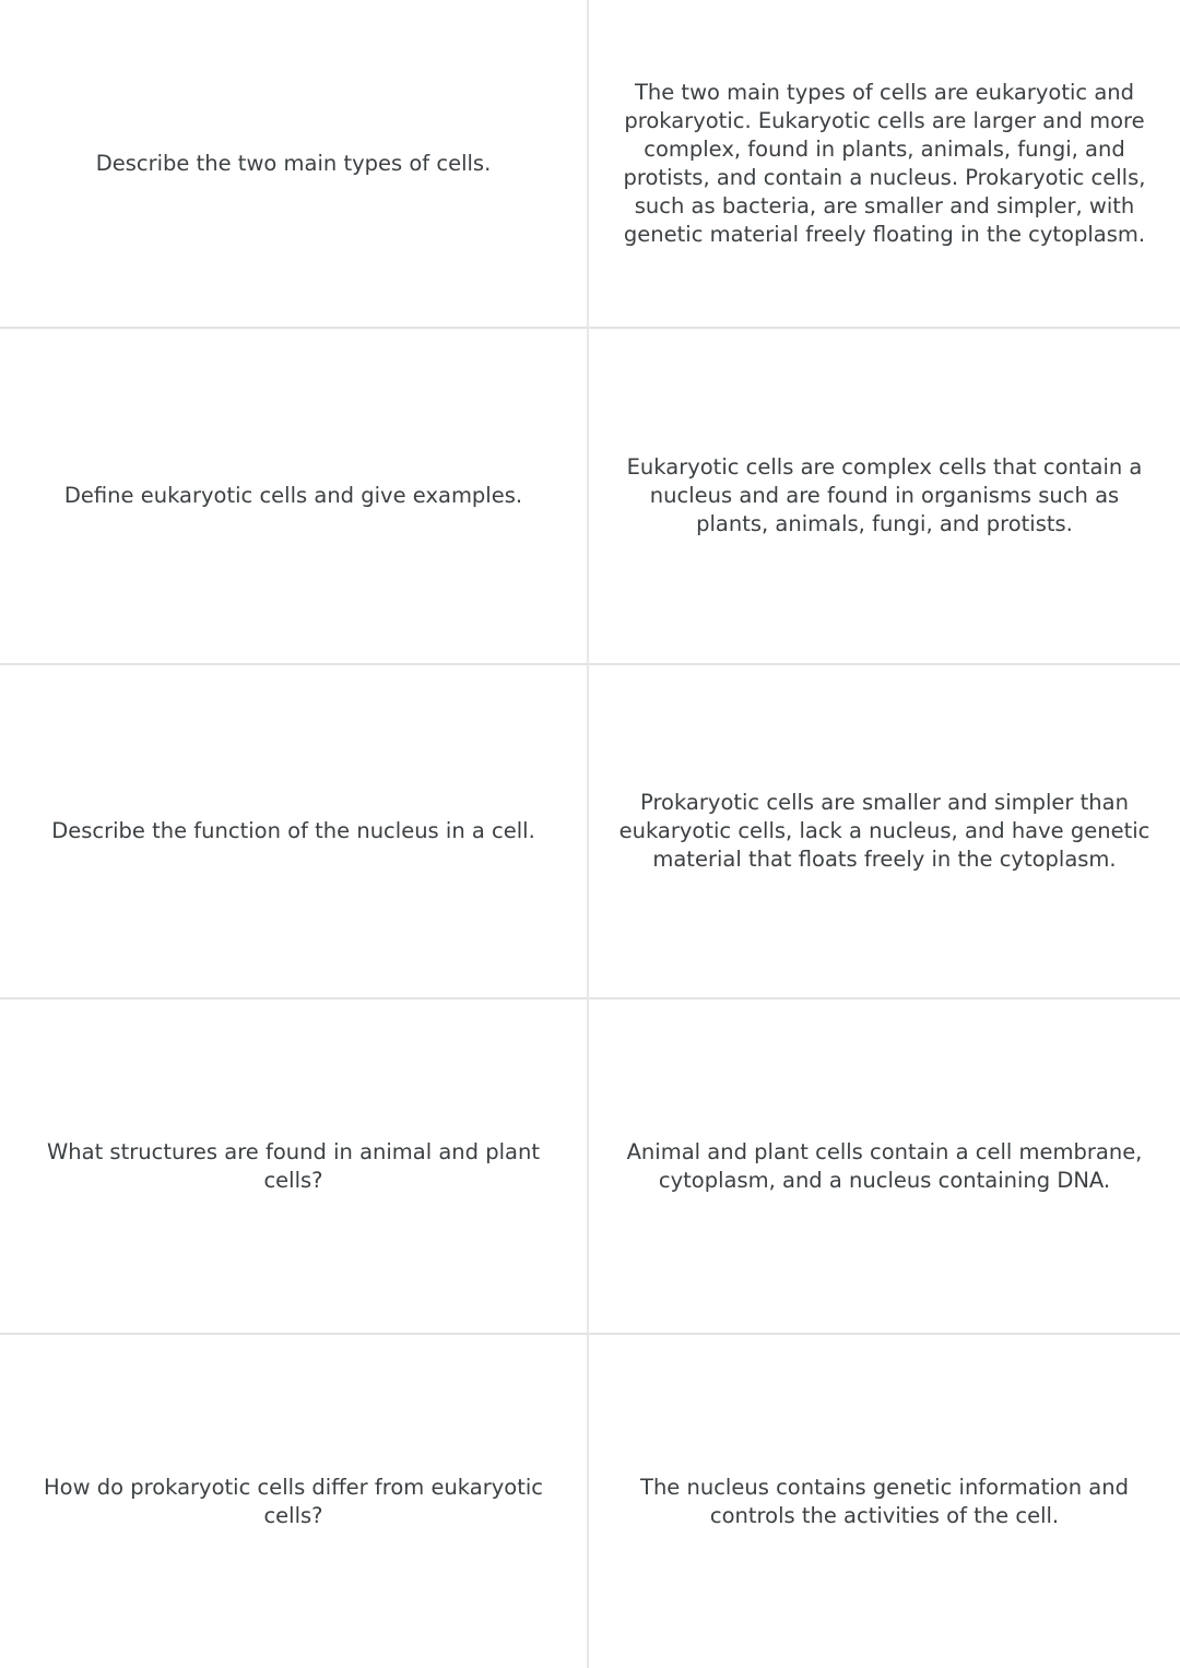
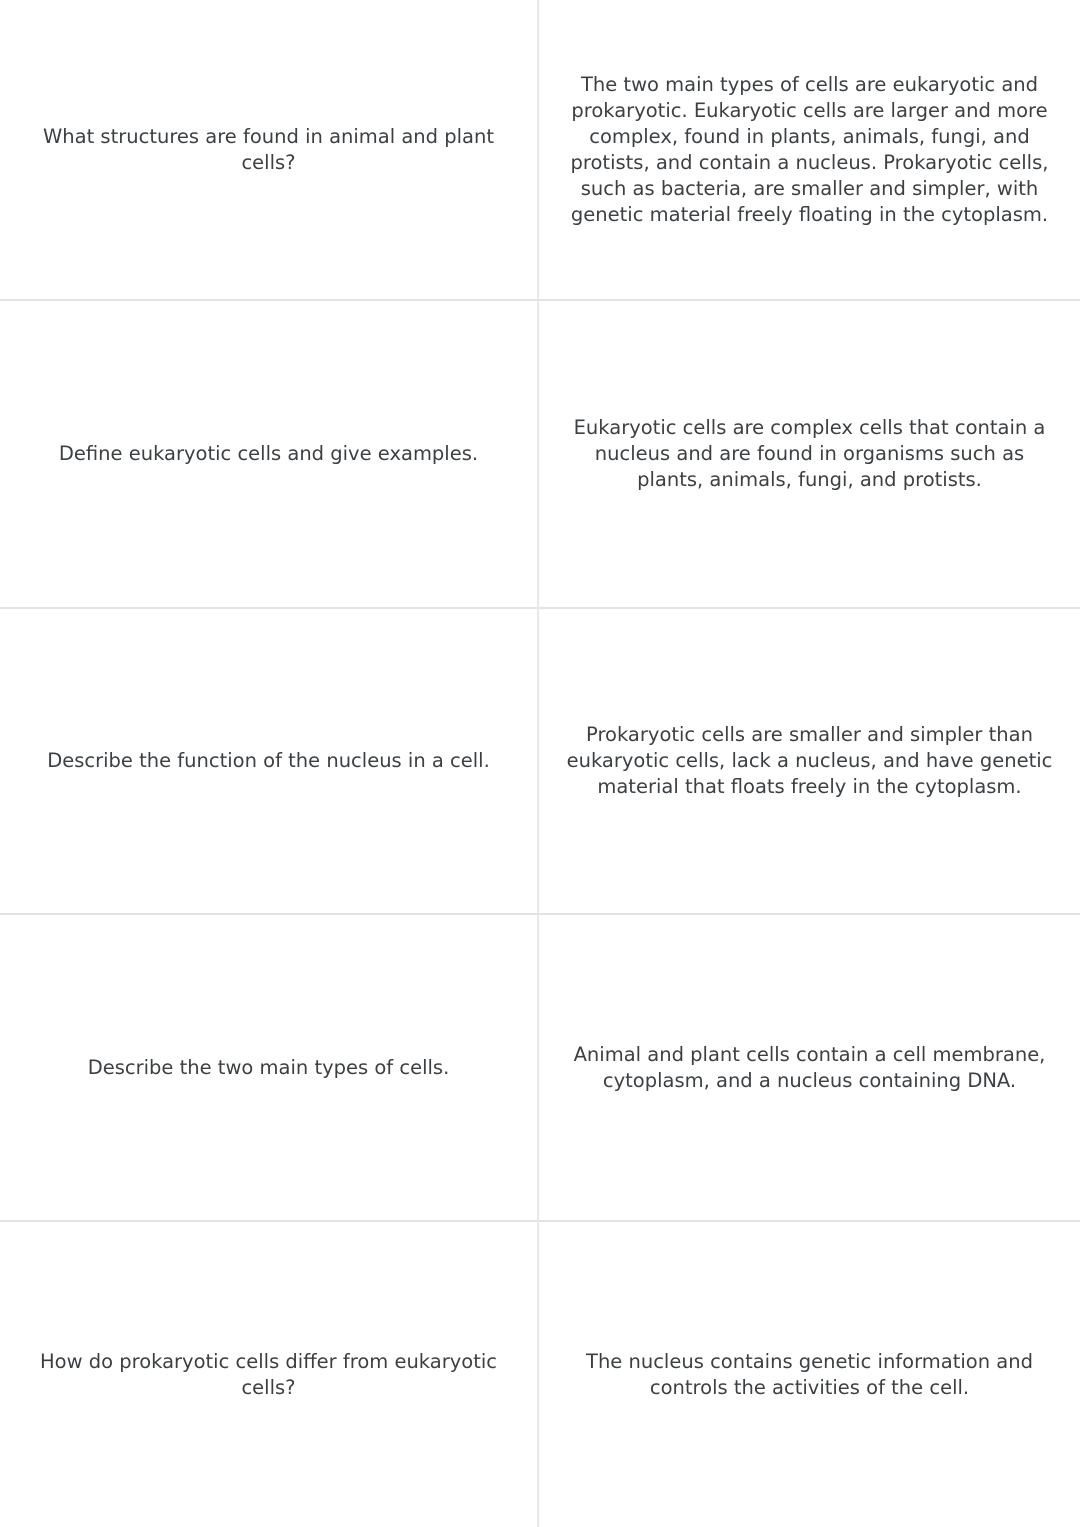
- Describe the two main types of cells.	The two main types of cells are eukaryotic and prokaryotic. Eukaryotic cells are larger and more complex, found in plants, animals, fungi, and protists, and contain a nucleus. Prokaryotic cells, such as bacteria, are smaller and simpler, with genetic material freely floating in the cytoplasm.
+ What structures are found in animal and plant cells?	The two main types of cells are eukaryotic and prokaryotic. Eukaryotic cells are larger and more complex, found in plants, animals, fungi, and protists, and contain a nucleus. Prokaryotic cells, such as bacteria, are smaller and simpler, with genetic material freely floating in the cytoplasm.
  Define eukaryotic cells and give examples.	Eukaryotic cells are complex cells that contain a nucleus and are found in organisms such as plants, animals, fungi, and protists.
  Describe the function of the nucleus in a cell.	Prokaryotic cells are smaller and simpler than eukaryotic cells, lack a nucleus, and have genetic material that floats freely in the cytoplasm.
- What structures are found in animal and plant cells?	Animal and plant cells contain a cell membrane, cytoplasm, and a nucleus containing DNA.
+ Describe the two main types of cells.	Animal and plant cells contain a cell membrane, cytoplasm, and a nucleus containing DNA.
  How do prokaryotic cells differ from eukaryotic cells?	The nucleus contains genetic information and controls the activities of the cell.
